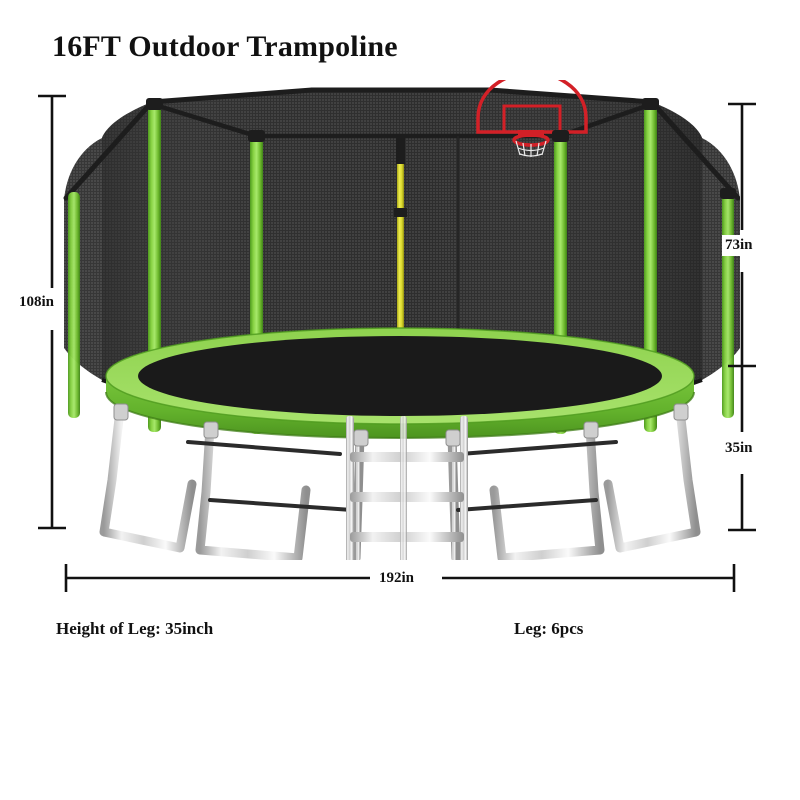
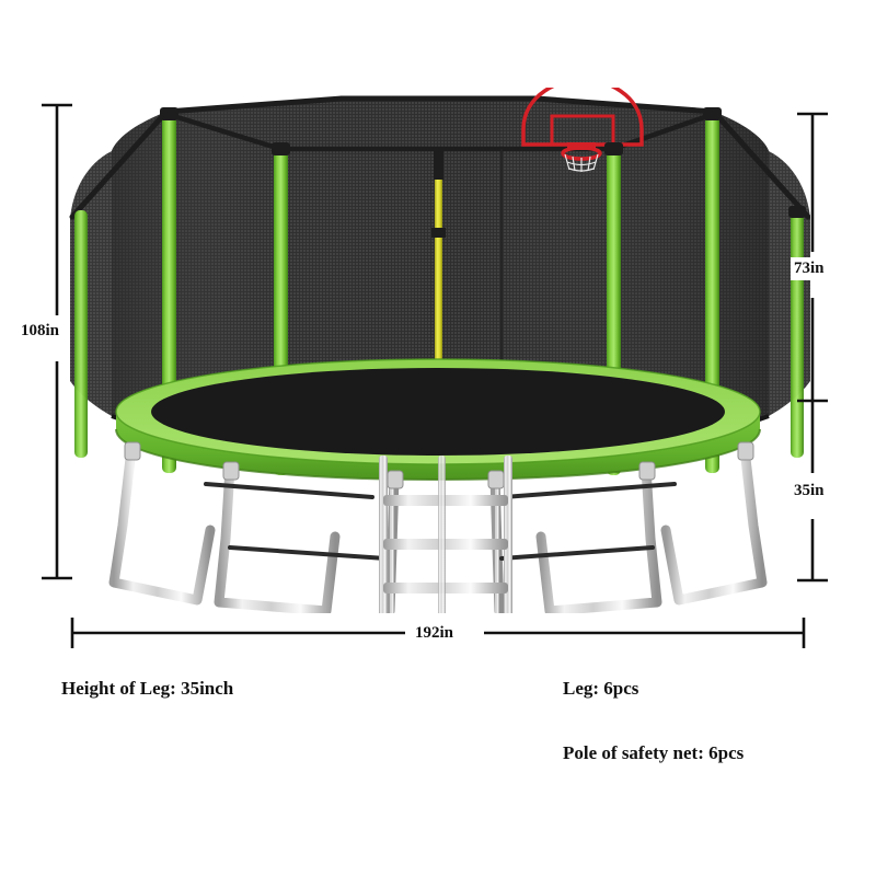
- 16FT Outdoor Trampoline
  108in
  73in
  35in
  192in
  Height of Leg: 35inch
  Leg: 6pcs
+ Pole of safety net: 6pcs
